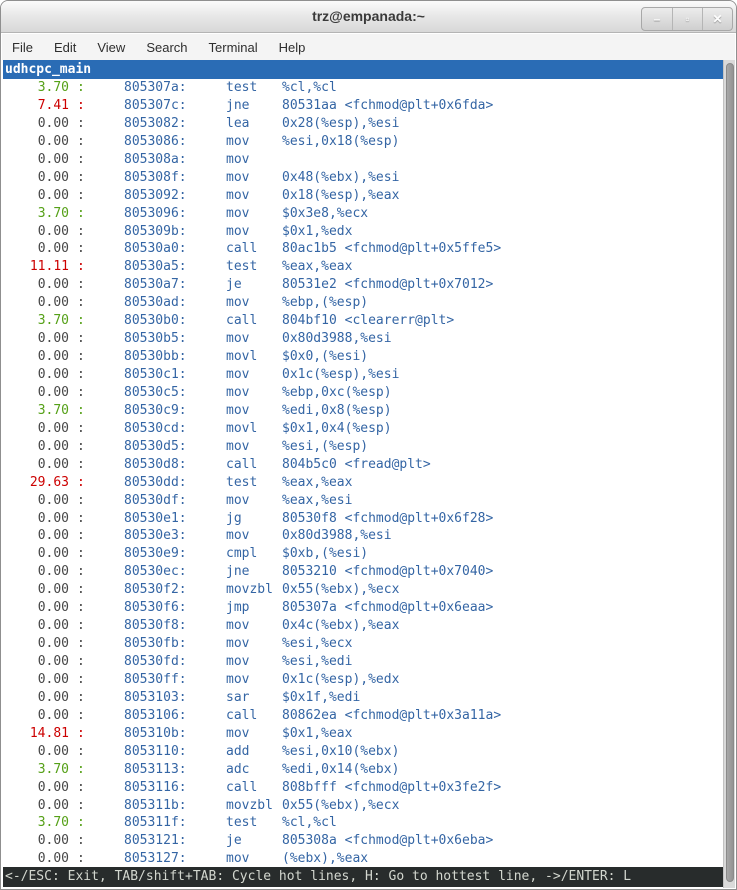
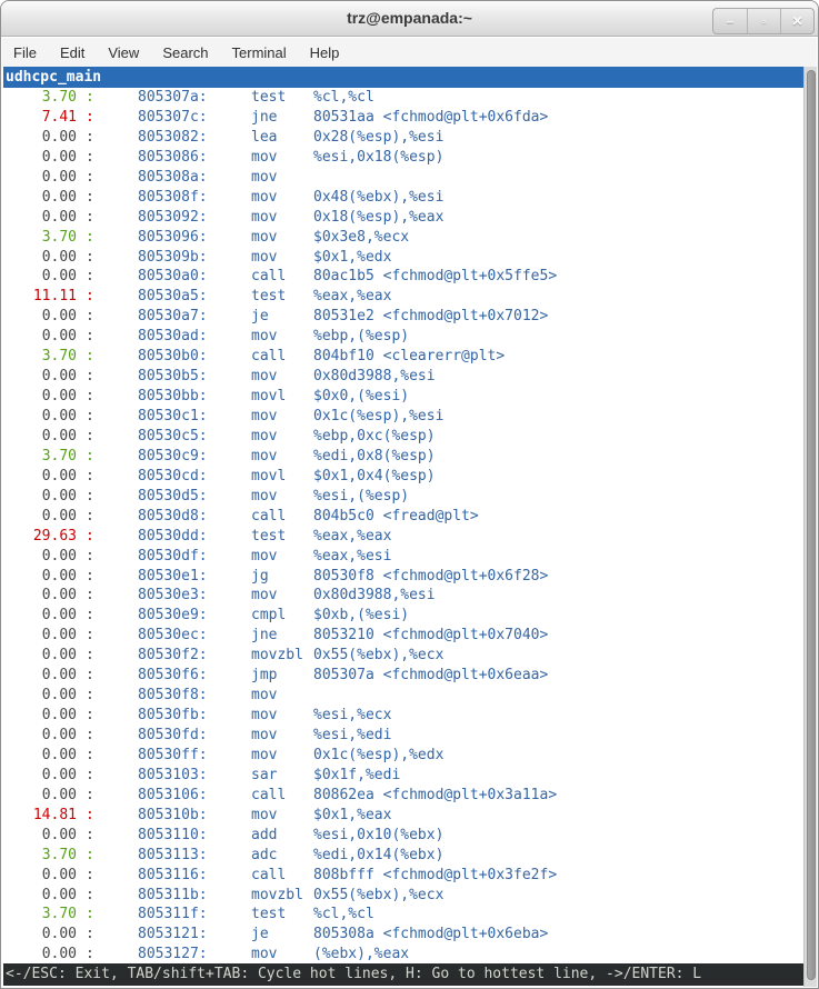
  trz@empanada:~
  –
  ▫
  ✕
  File
  Edit
  View
  Search
  Terminal
  Help
  udhcpc_main
  3.70
  :
  805307a:
  test
  %cl,%cl
  7.41
  :
  805307c:
  jne
  80531aa <fchmod@plt+0x6fda>
  0.00
  :
  8053082:
  lea
  0x28(%esp),%esi
  0.00
  :
  8053086:
  mov
  %esi,0x18(%esp)
  0.00
  :
  805308a:
  mov
  0.00
  :
  805308f:
  mov
  0x48(%ebx),%esi
  0.00
  :
  8053092:
  mov
  0x18(%esp),%eax
  3.70
  :
  8053096:
  mov
  $0x3e8,%ecx
  0.00
  :
  805309b:
  mov
  $0x1,%edx
  0.00
  :
  80530a0:
  call
  80ac1b5 <fchmod@plt+0x5ffe5>
  11.11
  :
  80530a5:
  test
  %eax,%eax
  0.00
  :
  80530a7:
  je
  80531e2 <fchmod@plt+0x7012>
  0.00
  :
  80530ad:
  mov
  %ebp,(%esp)
  3.70
  :
  80530b0:
  call
  804bf10 <clearerr@plt>
  0.00
  :
  80530b5:
  mov
  0x80d3988,%esi
  0.00
  :
  80530bb:
  movl
  $0x0,(%esi)
  0.00
  :
  80530c1:
  mov
  0x1c(%esp),%esi
  0.00
  :
  80530c5:
  mov
  %ebp,0xc(%esp)
  3.70
  :
  80530c9:
  mov
  %edi,0x8(%esp)
  0.00
  :
  80530cd:
  movl
  $0x1,0x4(%esp)
  0.00
  :
  80530d5:
  mov
  %esi,(%esp)
  0.00
  :
  80530d8:
  call
  804b5c0 <fread@plt>
  29.63
  :
  80530dd:
  test
  %eax,%eax
  0.00
  :
  80530df:
  mov
  %eax,%esi
  0.00
  :
  80530e1:
  jg
  80530f8 <fchmod@plt+0x6f28>
  0.00
  :
  80530e3:
  mov
  0x80d3988,%esi
  0.00
  :
  80530e9:
  cmpl
  $0xb,(%esi)
  0.00
  :
  80530ec:
  jne
  8053210 <fchmod@plt+0x7040>
  0.00
  :
  80530f2:
  movzbl
  0x55(%ebx),%ecx
  0.00
  :
  80530f6:
  jmp
  805307a <fchmod@plt+0x6eaa>
  0.00
  :
  80530f8:
  mov
- 0x4c(%ebx),%eax
  0.00
  :
  80530fb:
  mov
  %esi,%ecx
  0.00
  :
  80530fd:
  mov
  %esi,%edi
  0.00
  :
  80530ff:
  mov
  0x1c(%esp),%edx
  0.00
  :
  8053103:
  sar
  $0x1f,%edi
  0.00
  :
  8053106:
  call
  80862ea <fchmod@plt+0x3a11a>
  14.81
  :
  805310b:
  mov
  $0x1,%eax
  0.00
  :
  8053110:
  add
  %esi,0x10(%ebx)
  3.70
  :
  8053113:
  adc
  %edi,0x14(%ebx)
  0.00
  :
  8053116:
  call
  808bfff <fchmod@plt+0x3fe2f>
  0.00
  :
  805311b:
  movzbl
  0x55(%ebx),%ecx
  3.70
  :
  805311f:
  test
  %cl,%cl
  0.00
  :
  8053121:
  je
  805308a <fchmod@plt+0x6eba>
  0.00
  :
  8053127:
  mov
  (%ebx),%eax
  <-/ESC: Exit, TAB/shift+TAB: Cycle hot lines, H: Go to hottest line, ->/ENTER: L
